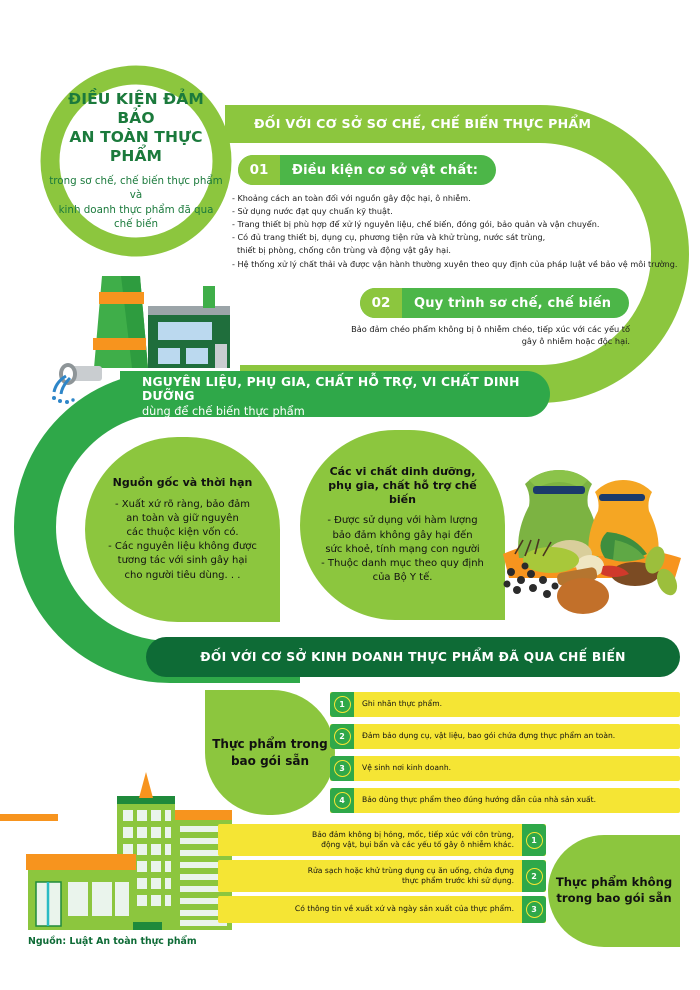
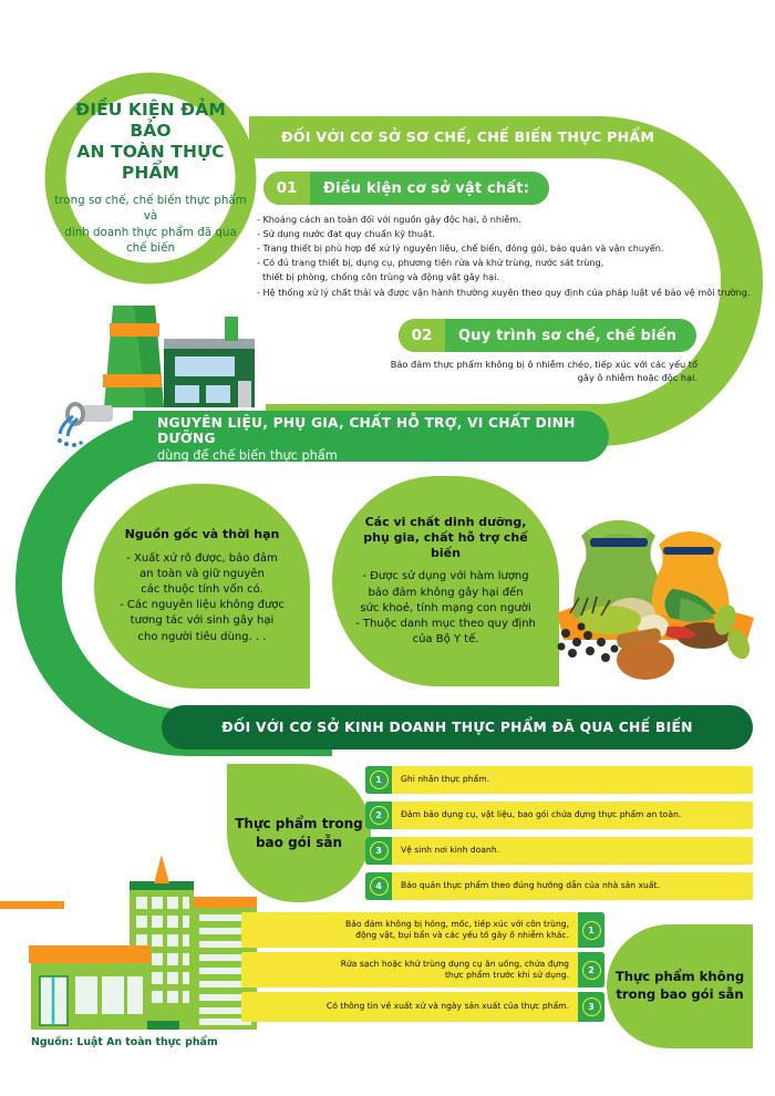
  ĐIỀU KIỆN ĐẢM BẢO
  AN TOÀN THỰC PHẨM
  trong sơ chế, chế biến thực phẩm và
- kinh doanh thực phẩm đã qua chế biến
+ dinh doanh thực phẩm đã qua chế biến
  ĐỐI VỚI CƠ SỞ SƠ CHẾ, CHẾ BIẾN THỰC PHẨM
  01
  Điều kiện cơ sở vật chất:
  - Khoảng cách an toàn đối với nguồn gây độc hại, ô nhiễm.
  - Sử dụng nước đạt quy chuẩn kỹ thuật.
  - Trang thiết bị phù hợp để xử lý nguyên liệu, chế biến, đóng gói, bảo quản và vận chuyển.
  - Có đủ trang thiết bị, dụng cụ, phương tiện rửa và khử trùng, nước sát trùng,
  thiết bị phòng, chống côn trùng và động vật gây hại.
  - Hệ thống xử lý chất thải và được vận hành thường xuyên theo quy định của pháp luật về bảo vệ môi trường.
  02
  Quy trình sơ chế, chế biến
- Bảo đảm chéo phẩm không bị ô nhiễm chéo, tiếp xúc với các yếu tố
+ Bảo đảm thực phẩm không bị ô nhiễm chéo, tiếp xúc với các yếu tố
  gây ô nhiễm hoặc độc hại.
  NGUYÊN LIỆU, PHỤ GIA, CHẤT HỖ TRỢ, VI CHẤT DINH DƯỠNG
  dùng để chế biến thực phẩm
  Nguồn gốc và thời hạn
- - Xuất xứ rõ ràng, bảo đảm
+ - Xuất xứ rõ được, bảo đảm
  an toàn và giữ nguyên
- các thuộc kiện vốn có.
+ các thuộc tính vốn có.
  - Các nguyên liệu không được
  tương tác với sinh gây hại
  cho người tiêu dùng. . .
  Các vi chất dinh dưỡng,
  phụ gia, chất hỗ trợ chế biến
  - Được sử dụng với hàm lượng
  bảo đảm không gây hại đến
  sức khoẻ, tính mạng con người
  - Thuộc danh mục theo quy định
  của Bộ Y tế.
  ĐỐI VỚI CƠ SỞ KINH DOANH THỰC PHẨM ĐÃ QUA CHẾ BIẾN
  Thực phẩm trong
  bao gói sẵn
  1
  Ghi nhãn thực phẩm.
  2
  Đảm bảo dụng cụ, vật liệu, bao gói chứa đựng thực phẩm an toàn.
  3
  Vệ sinh nơi kinh doanh.
  4
- Bảo dùng thực phẩm theo đúng hướng dẫn của nhà sản xuất.
+ Bảo quản thực phẩm theo đúng hướng dẫn của nhà sản xuất.
  Bảo đảm không bị hỏng, mốc, tiếp xúc với côn trùng,
  động vật, bụi bẩn và các yếu tố gây ô nhiễm khác.
  1
  Rửa sạch hoặc khử trùng dụng cụ ăn uống, chứa đựng
  thực phẩm trước khi sử dụng.
  2
  Có thông tin về xuất xứ và ngày sản xuất của thực phẩm.
  3
  Thực phẩm không
  trong bao gói sẵn
  Nguồn: Luật An toàn thực phẩm
